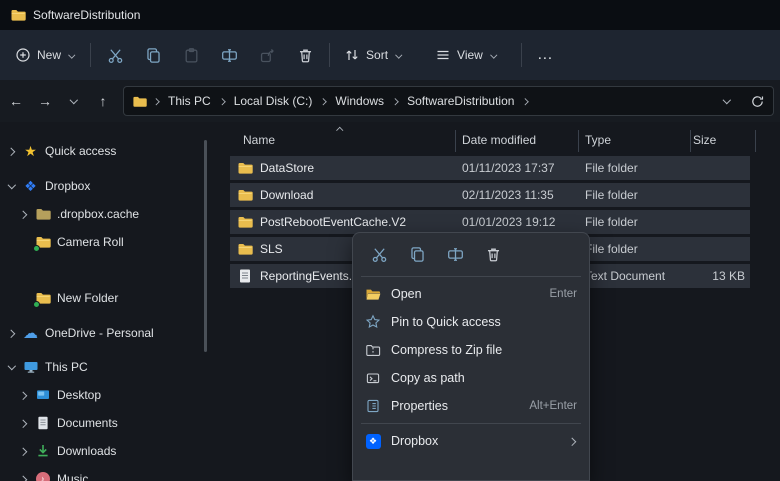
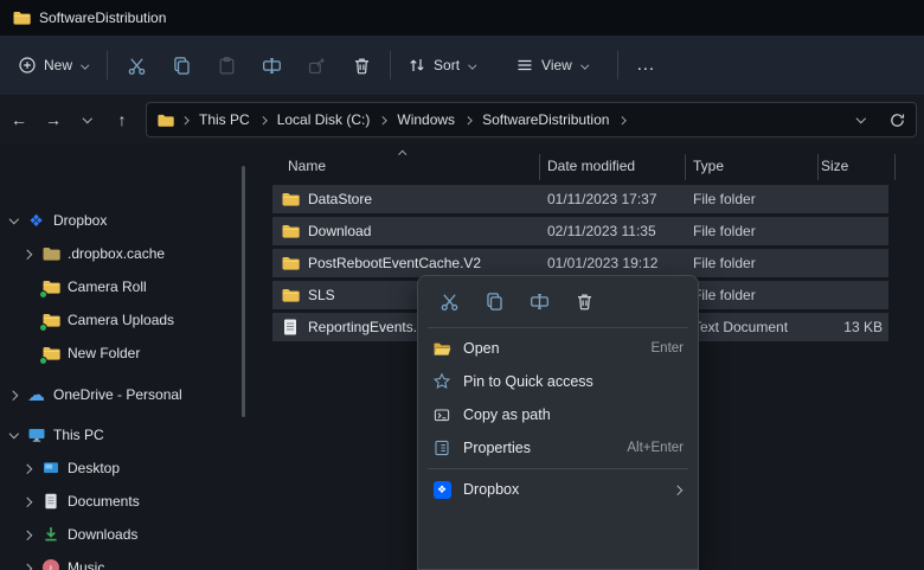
  SoftwareDistribution
  New
  Sort
  View
  …
  ←
  →
  ↑
  This PC
  Local Disk (C:)
  Windows
  SoftwareDistribution
- ★
- Quick access
  ❖
  Dropbox
  .dropbox.cache
  Camera Roll
+ Camera Uploads
  New Folder
  ☁
  OneDrive - Personal
  This PC
  Desktop
  Documents
  Downloads
  ♪
  Music
  Name
  Date modified
  Type
  Size
  DataStore
  01/11/2023 17:37
  File folder
  Download
  02/11/2023 11:35
  File folder
  PostRebootEventCache.V2
  01/01/2023 19:12
  File folder
  SLS
  ile folder
  ReportingEvents.
  ext Document
  13 KB
  Open
  Enter
  Pin to Quick access
- Compress to Zip file
  Copy as path
  Properties
  Alt+Enter
  ❖
  Dropbox
